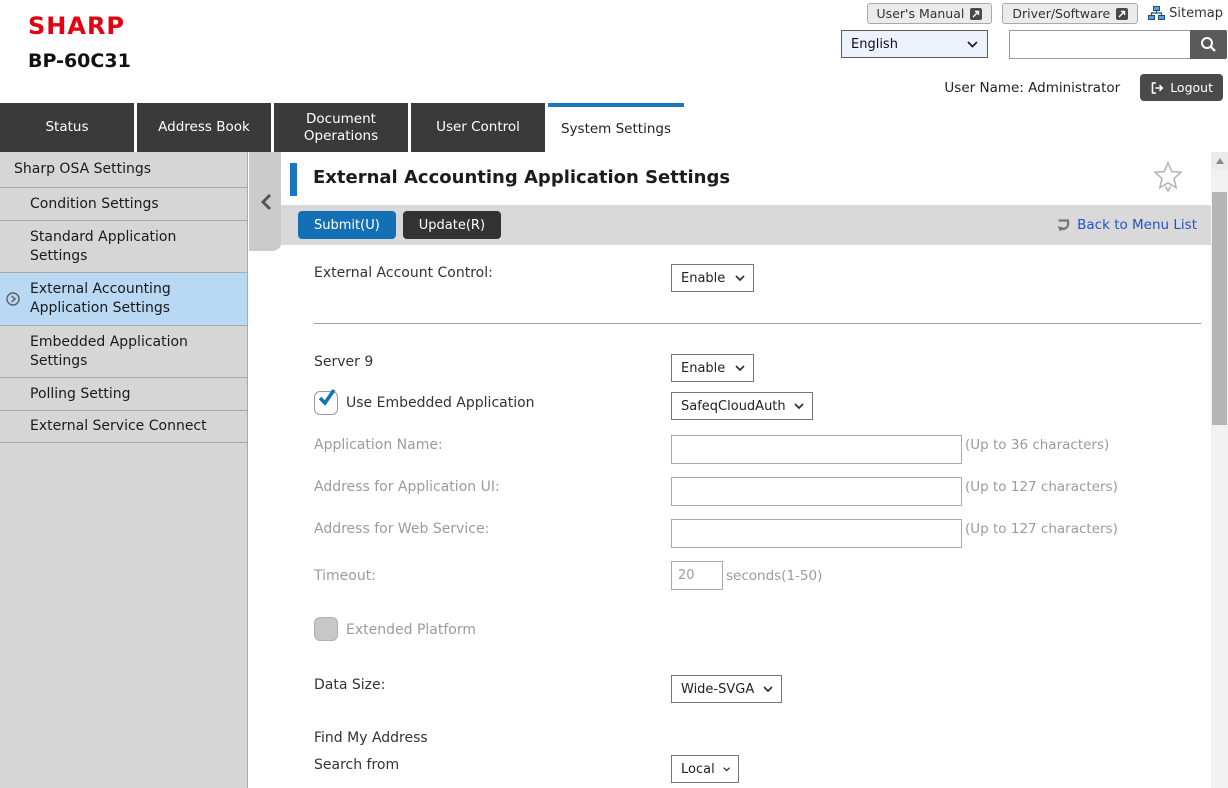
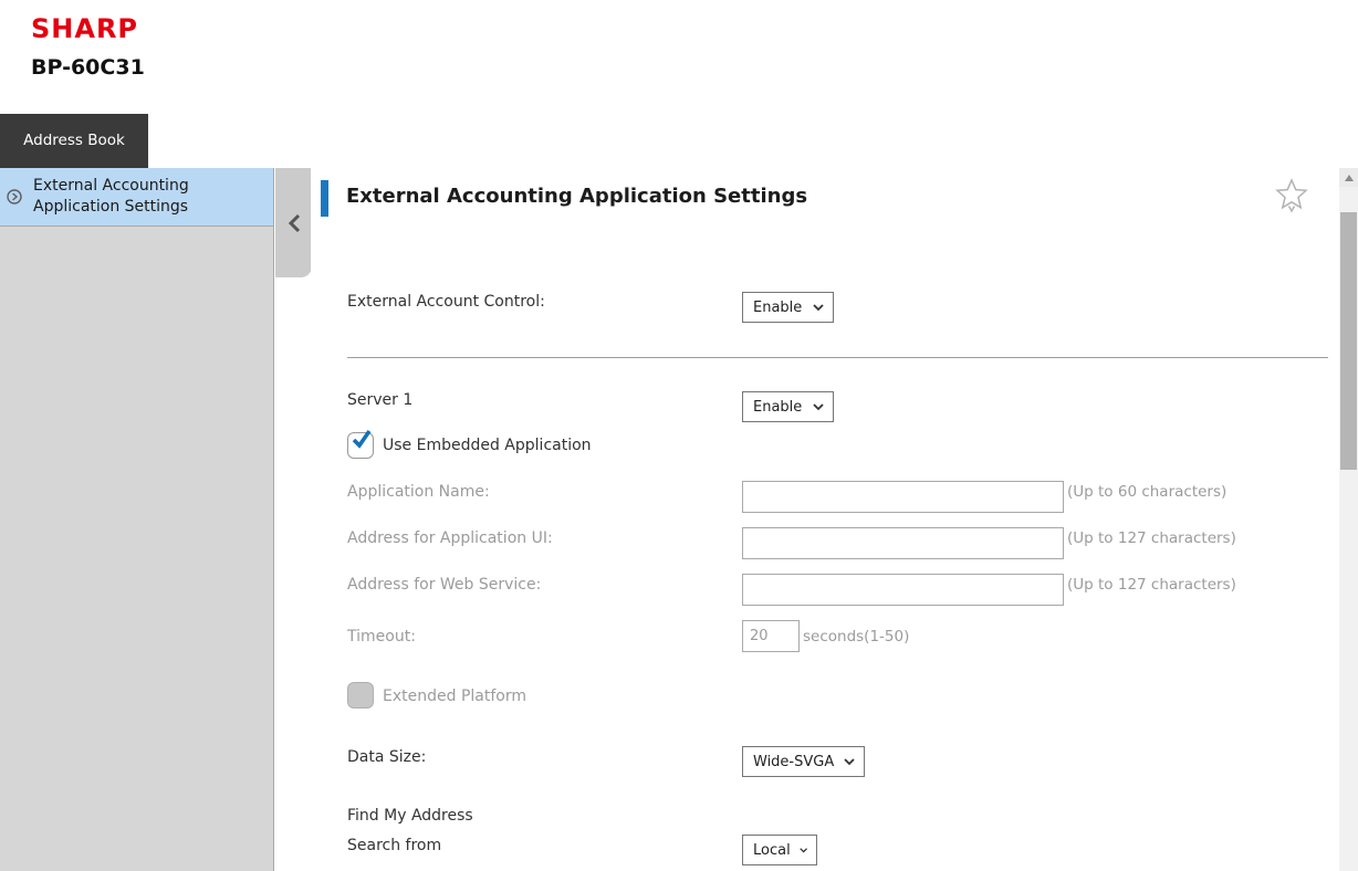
  SHARP
  BP-60C31
- User's Manual
- Driver/Software
- Sitemap
- English
- User Name: Administrator
- Logout
- Status
  Address Book
- Document Operations
- User Control
- System Settings
- Sharp OSA Settings
- Condition Settings
- Standard Application Settings
  External Accounting Application Settings
- Embedded Application Settings
- Polling Setting
- External Service Connect
  External Accounting Application Settings
- Submit(U)
- Update(R)
- Back to Menu List
  External Account Control:
  Enable
- Server 9
+ Server 1
  Enable
  Use Embedded Application
- SafeqCloudAuth
  Application Name:
- (Up to 36 characters)
+ (Up to 60 characters)
  Address for Application UI:
  (Up to 127 characters)
  Address for Web Service:
  (Up to 127 characters)
  Timeout:
  20
  seconds(1-50)
  Extended Platform
  Data Size:
  Wide-SVGA
  Find My Address
  Search from
  Local
